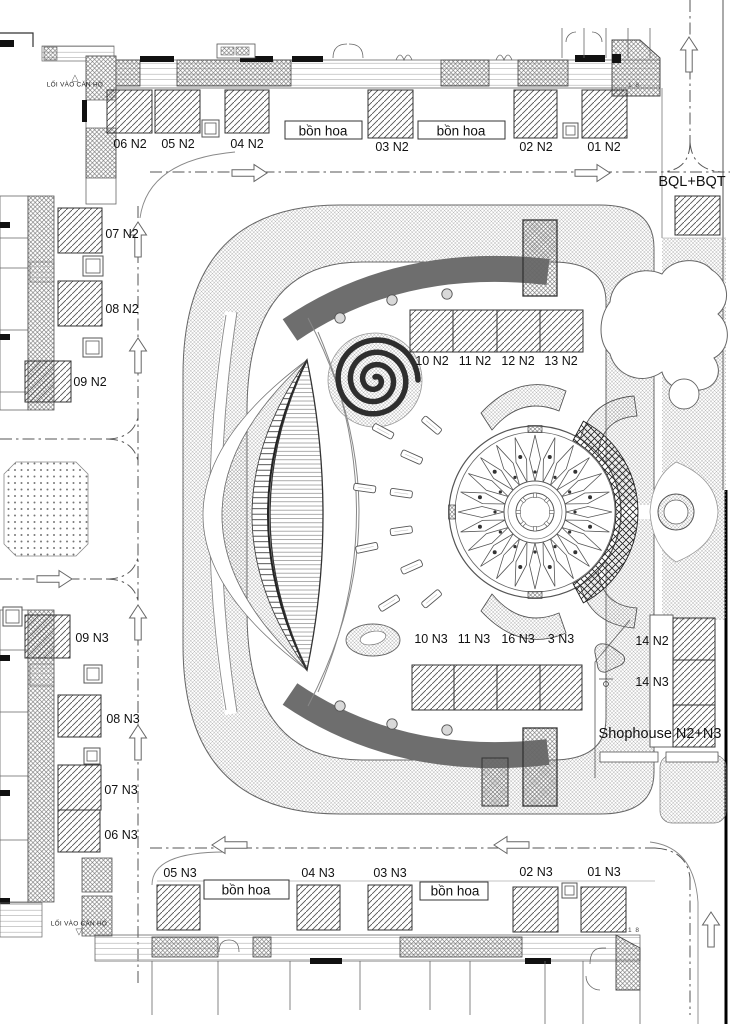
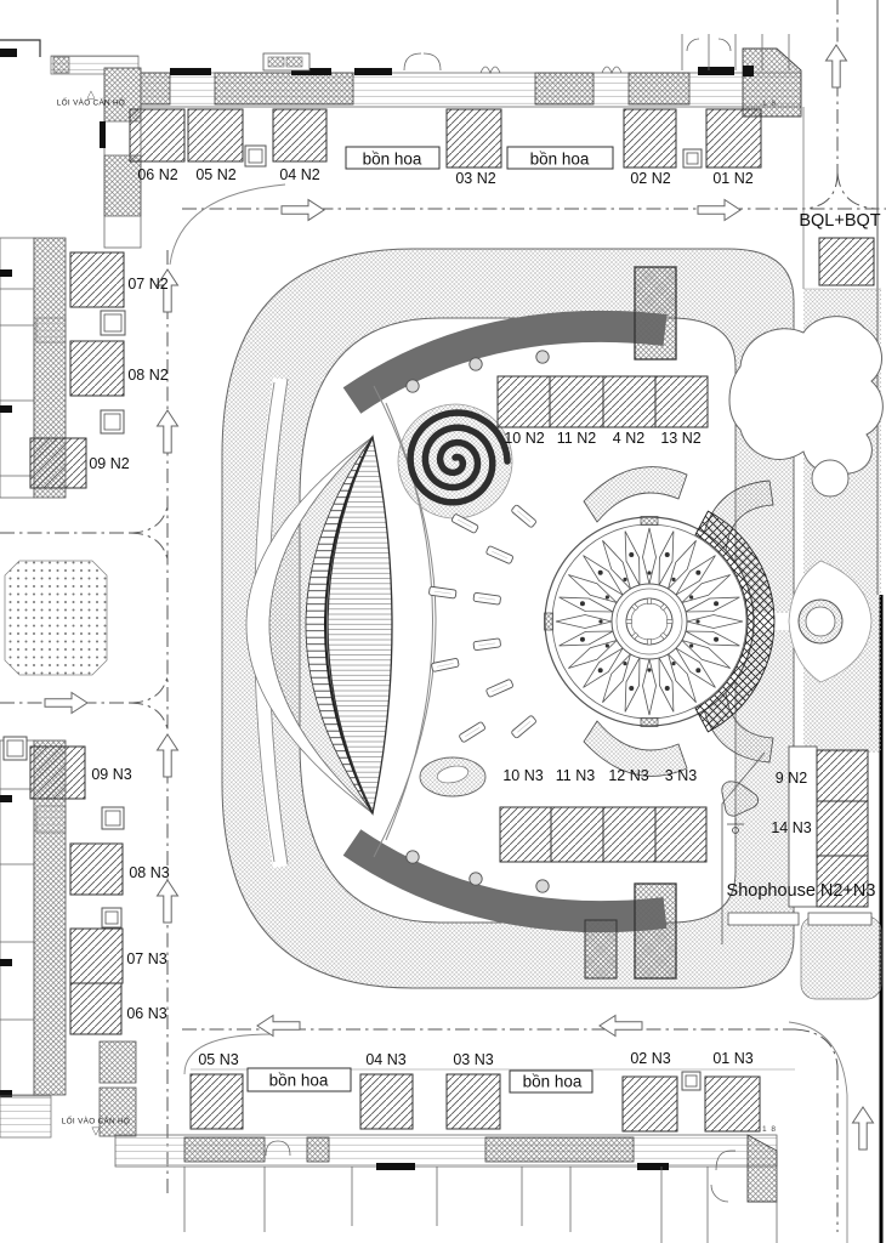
  06 N2
  05 N2
  04 N2
  03 N2
  02 N2
  01 N2
  07 N2
  08 N2
  09 N2
  10 N2
  11 N2
- 12 N2
+ 4 N2
  13 N2
- 14 N2
+ 9 N2
  10 N3
  11 N3
- 16 N3
+ 12 N3
  3 N3
  14 N3
  09 N3
  08 N3
  07 N3
  06 N3
  05 N3
  04 N3
  03 N3
  02 N3
  01 N3
  BQL+BQT
  Shophouse N2+N3
  bồn hoa
  bồn hoa
  bồn hoa
  bồn hoa
  △
  ▽
